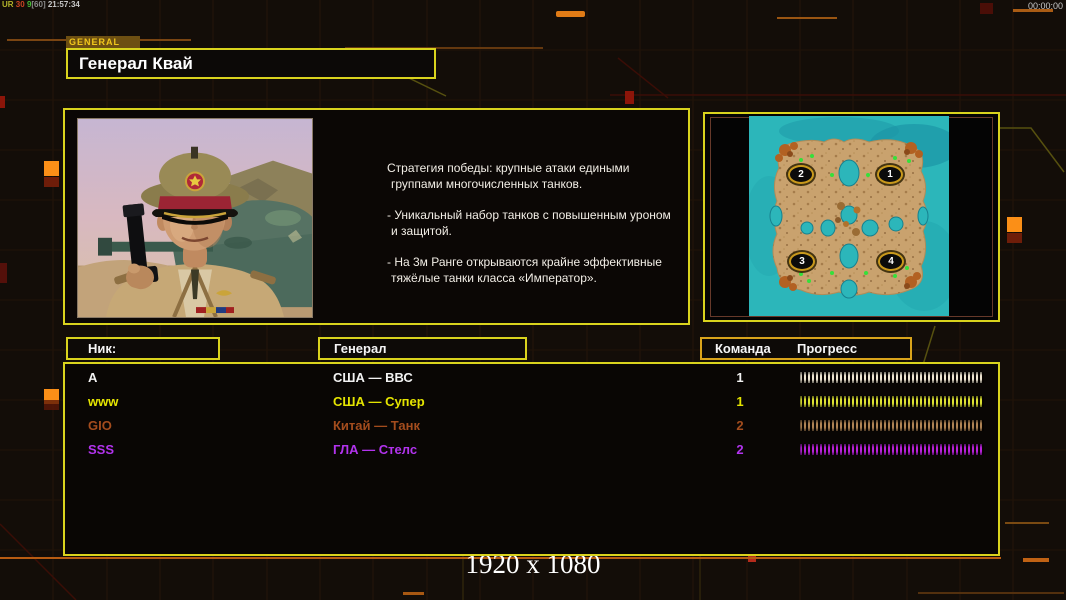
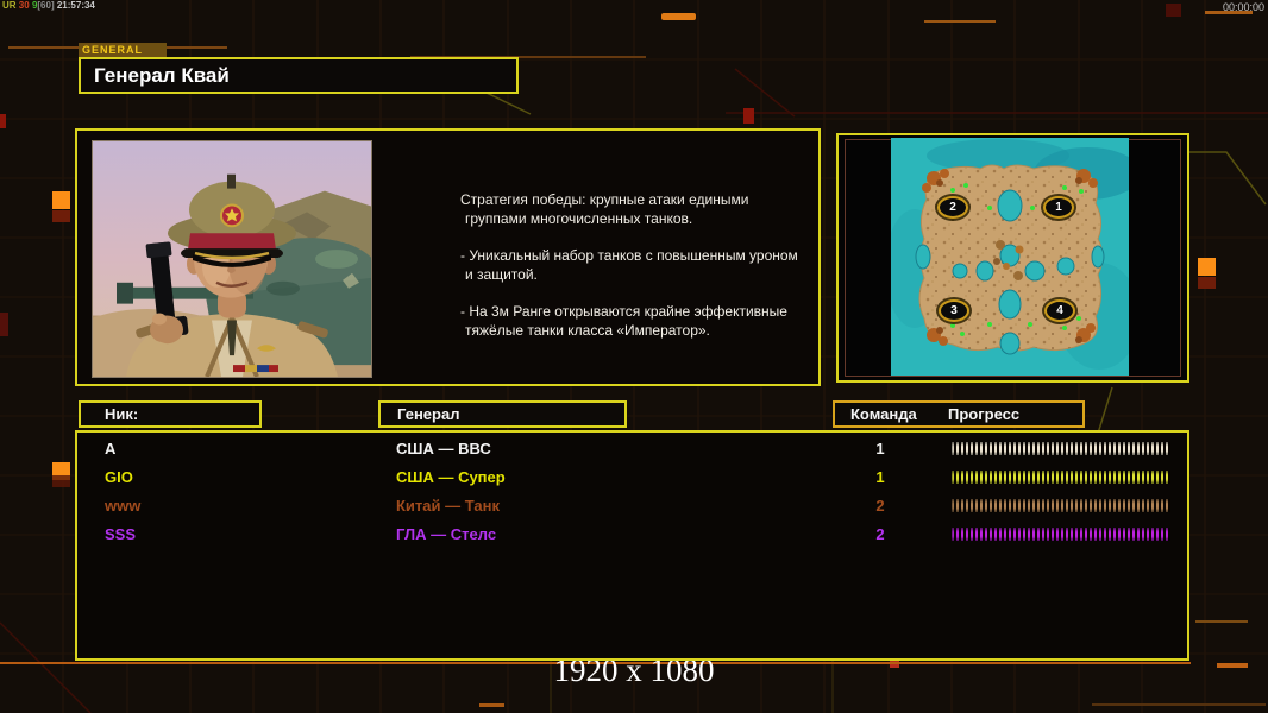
  UR 30 9[60] 21:57:34
  00:00:00
  GENERAL
  Генерал Квай
  Стратегия победы: крупные атаки едиными
  группами многочисленных танков.
  - Уникальный набор танков с повышенным уроном
  и защитой.
  - На 3м Ранге открываются крайне эффективные
  тяжёлые танки класса «Император».
  1
  2
  3
  4
  Ник:
  Генерал
  Команда
  Прогресс
  A
  США — ВВС
  1
- www
+ GIO
  США — Супер
  1
- GIO
+ www
  Китай — Танк
  2
  SSS
  ГЛА — Стелс
  2
  1920 x 1080
